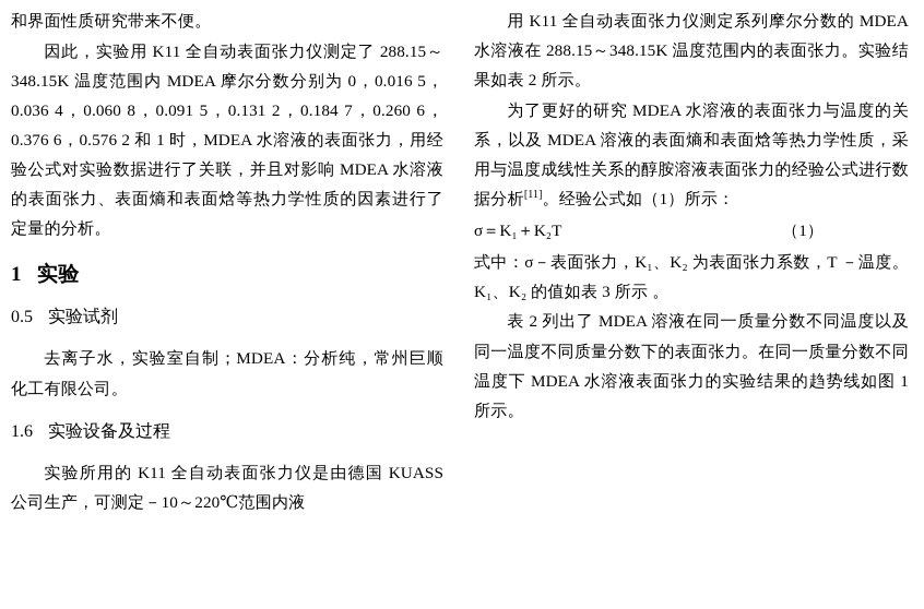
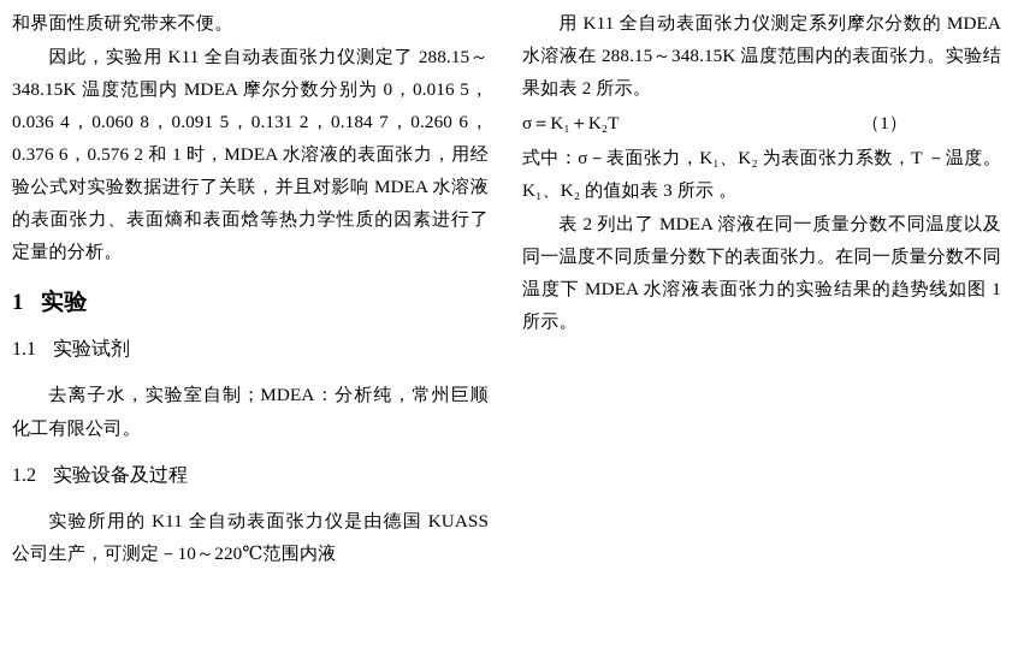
  和界面性质研究带来不便。
  因此，实验用 K11 全自动表面张力仪测定了 288.15～348.15K 温度范围内 MDEA 摩尔分数分别为 0，0.016 5，0.036 4，0.060 8，0.091 5，0.131 2，0.184 7，0.260 6，0.376 6，0.576 2 和 1 时，MDEA 水溶液的表面张力，用经验公式对实验数据进行了关联，并且对影响 MDEA 水溶液的表面张力、表面熵和表面焓等热力学性质的因素进行了定量的分析。
  1 实验
- 0.5 实验试剂
+ 1.1 实验试剂
  去离子水，实验室自制；MDEA：分析纯，常州巨顺化工有限公司。
- 1.6 实验设备及过程
+ 1.2 实验设备及过程
  实验所用的 K11 全自动表面张力仪是由德国 KUASS 公司生产，可测定－10～220℃范围内液
  用 K11 全自动表面张力仪测定系列摩尔分数的 MDEA 水溶液在 288.15～348.15K 温度范围内的表面张力。实验结果如表 2 所示。
- 为了更好的研究 MDEA 水溶液的表面张力与温度的关系，以及 MDEA 溶液的表面熵和表面焓等热力学性质，采用与温度成线性关系的醇胺溶液表面张力的经验公式进行数据分析[11]。经验公式如（1）所示：
  σ＝K₁＋K₂T
  （1）
  式中：σ－表面张力，K₁、K₂ 为表面张力系数，T －温度。K₁、K₂ 的值如表 3 所示 。
  表 2 列出了 MDEA 溶液在同一质量分数不同温度以及同一温度不同质量分数下的表面张力。在同一质量分数不同温度下 MDEA 水溶液表面张力的实验结果的趋势线如图 1 所示。
